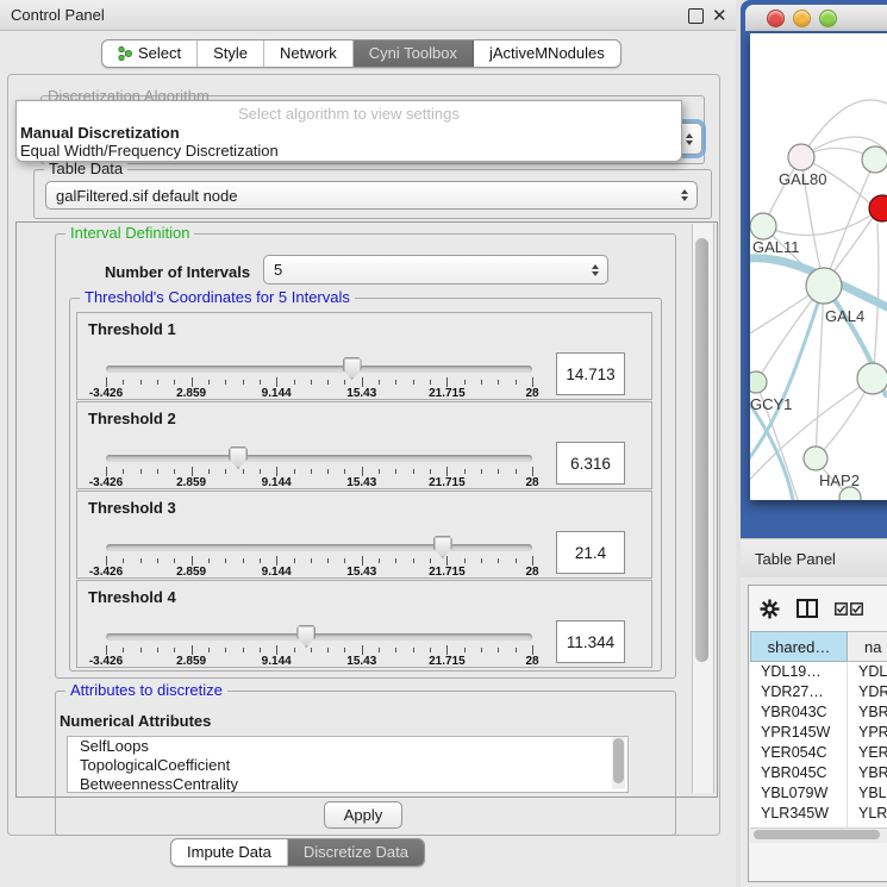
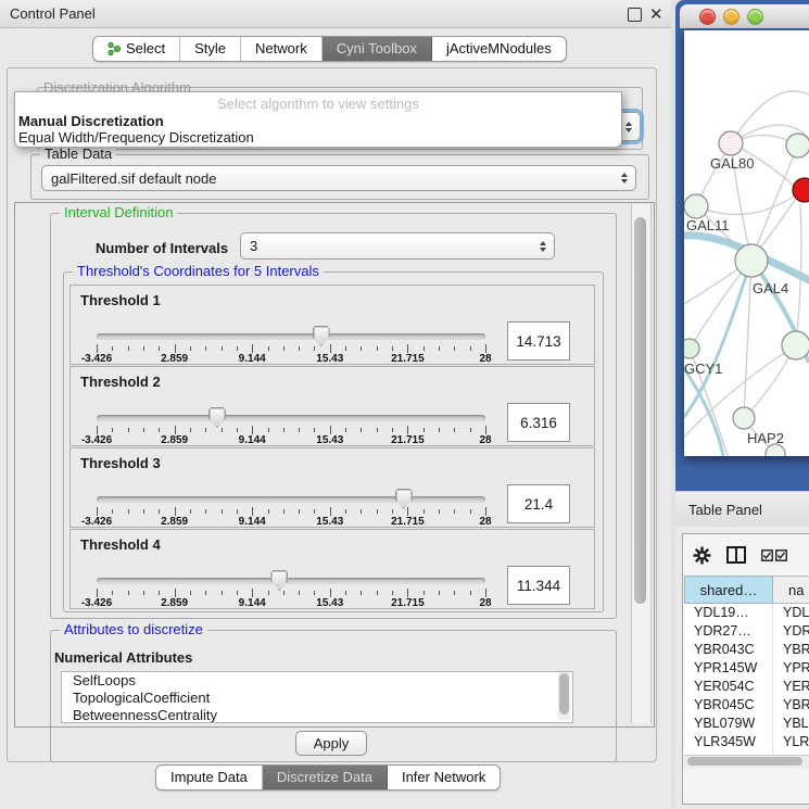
  Control Panel
  ✕
  Select
  Style
  Network
  Cyni Toolbox
  jActiveMNodules
  Discretization Algorithm
  Select algorithm to view settings
  Manual Discretization
  Equal Width/Frequency Discretization
  Table Data
  galFiltered.sif default node
  Interval Definition
  Number of Intervals
- 5
+ 3
  Threshold's Coordinates for 5 Intervals
  Threshold 1
  -3.426
  2.859
  9.144
  15.43
  21.715
  28
  14.713
  Threshold 2
  -3.426
  2.859
  9.144
  15.43
  21.715
  28
  6.316
  Threshold 3
  -3.426
  2.859
  9.144
  15.43
  21.715
  28
  21.4
  Threshold 4
  -3.426
  2.859
  9.144
  15.43
  21.715
  28
  11.344
  Attributes to discretize
  Numerical Attributes
  SelfLoops
  TopologicalCoefficient
  BetweennessCentrality
  Apply
  Impute Data
  Discretize Data
+ Infer Network
  GAL80
  GAL11
  GAL4
  GCY1
  HAP2
  Table Panel
  shared…
  na
  YDL19…
  YDL
  YDR27…
  YDR
  YBR043C
  YBR
  YPR145W
  YPR
  YER054C
  YER
  YBR045C
  YBR
  YBL079W
  YBL
  YLR345W
  YLR
